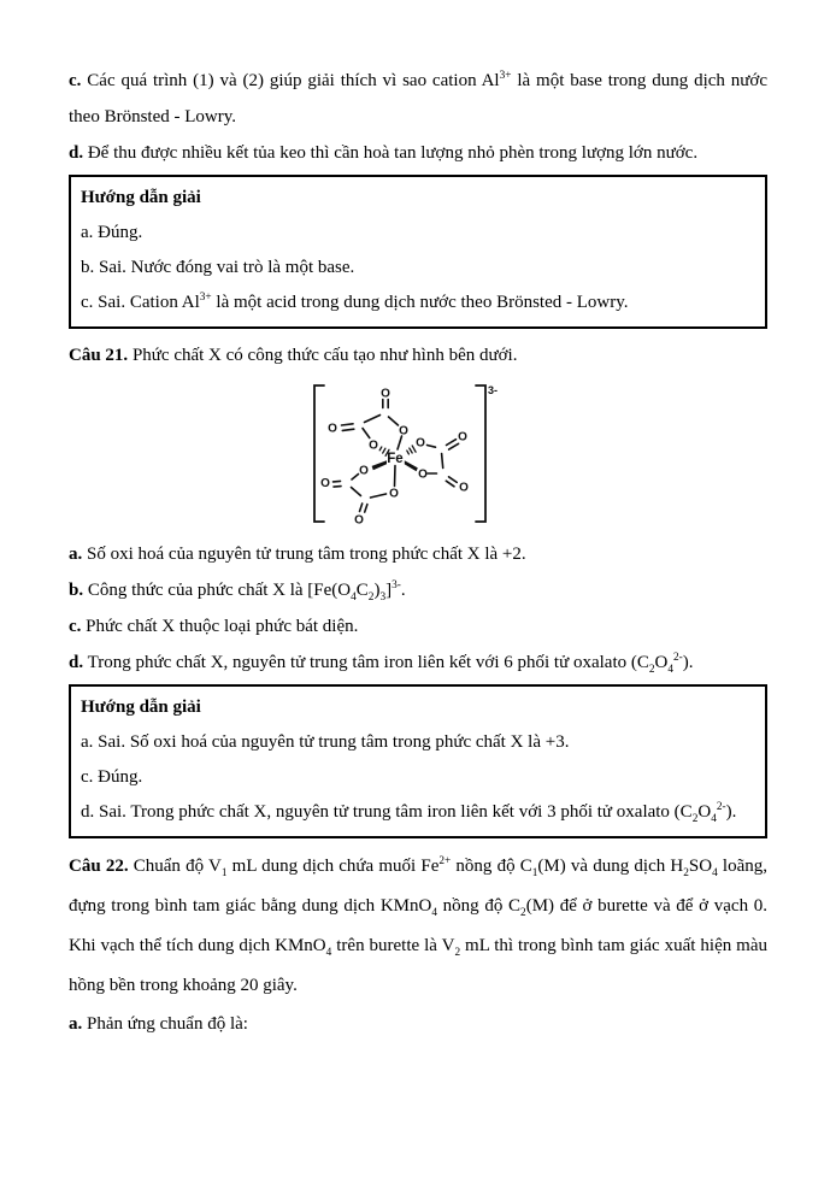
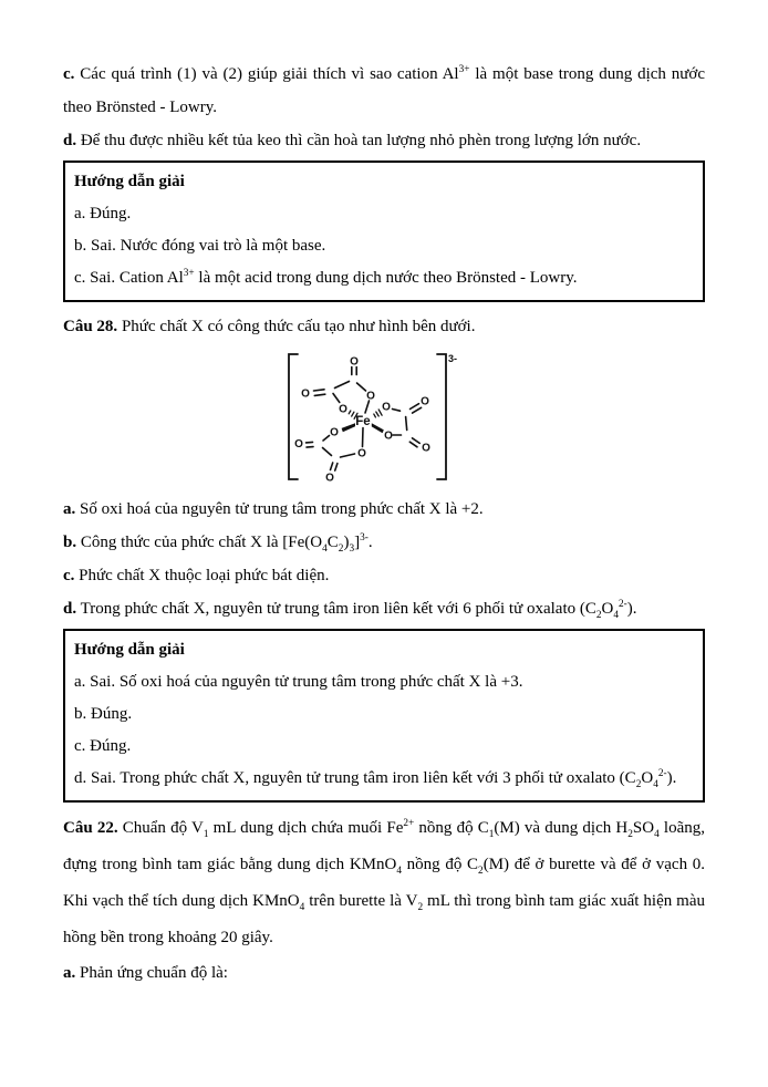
  c. Các quá trình (1) và (2) giúp giải thích vì sao cation Al3+ là một base trong dung dịch nước theo Brönsted - Lowry.
  d. Để thu được nhiều kết tủa keo thì cần hoà tan lượng nhỏ phèn trong lượng lớn nước.
  Hướng dẫn giải
  a. Đúng.
  b. Sai. Nước đóng vai trò là một base.
  c. Sai. Cation Al3+ là một acid trong dung dịch nước theo Brönsted - Lowry.
- Câu 21. Phức chất X có công thức cấu tạo như hình bên dưới.
+ Câu 28. Phức chất X có công thức cấu tạo như hình bên dưới.
  3-
  Fe
  O
  O
  O
  O
  O
  O
  O
  O
  O
  O
  O
  O
  a. Số oxi hoá của nguyên tử trung tâm trong phức chất X là +2.
  b. Công thức của phức chất X là [Fe(O4C2)3]3-.
  c. Phức chất X thuộc loại phức bát diện.
  d. Trong phức chất X, nguyên tử trung tâm iron liên kết với 6 phối tử oxalato (C2O42-).
  Hướng dẫn giải
  a. Sai. Số oxi hoá của nguyên tử trung tâm trong phức chất X là +3.
+ b. Đúng.
  c. Đúng.
  d. Sai. Trong phức chất X, nguyên tử trung tâm iron liên kết với 3 phối tử oxalato (C2O42-).
  Câu 22. Chuẩn độ V1 mL dung dịch chứa muối Fe2+ nồng độ C1(M) và dung dịch H2SO4 loãng, đựng trong bình tam giác bằng dung dịch KMnO4 nồng độ C2(M) để ở burette và để ở vạch 0. Khi vạch thể tích dung dịch KMnO4 trên burette là V2 mL thì trong bình tam giác xuất hiện màu hồng bền trong khoảng 20 giây.
  a. Phản ứng chuẩn độ là:
